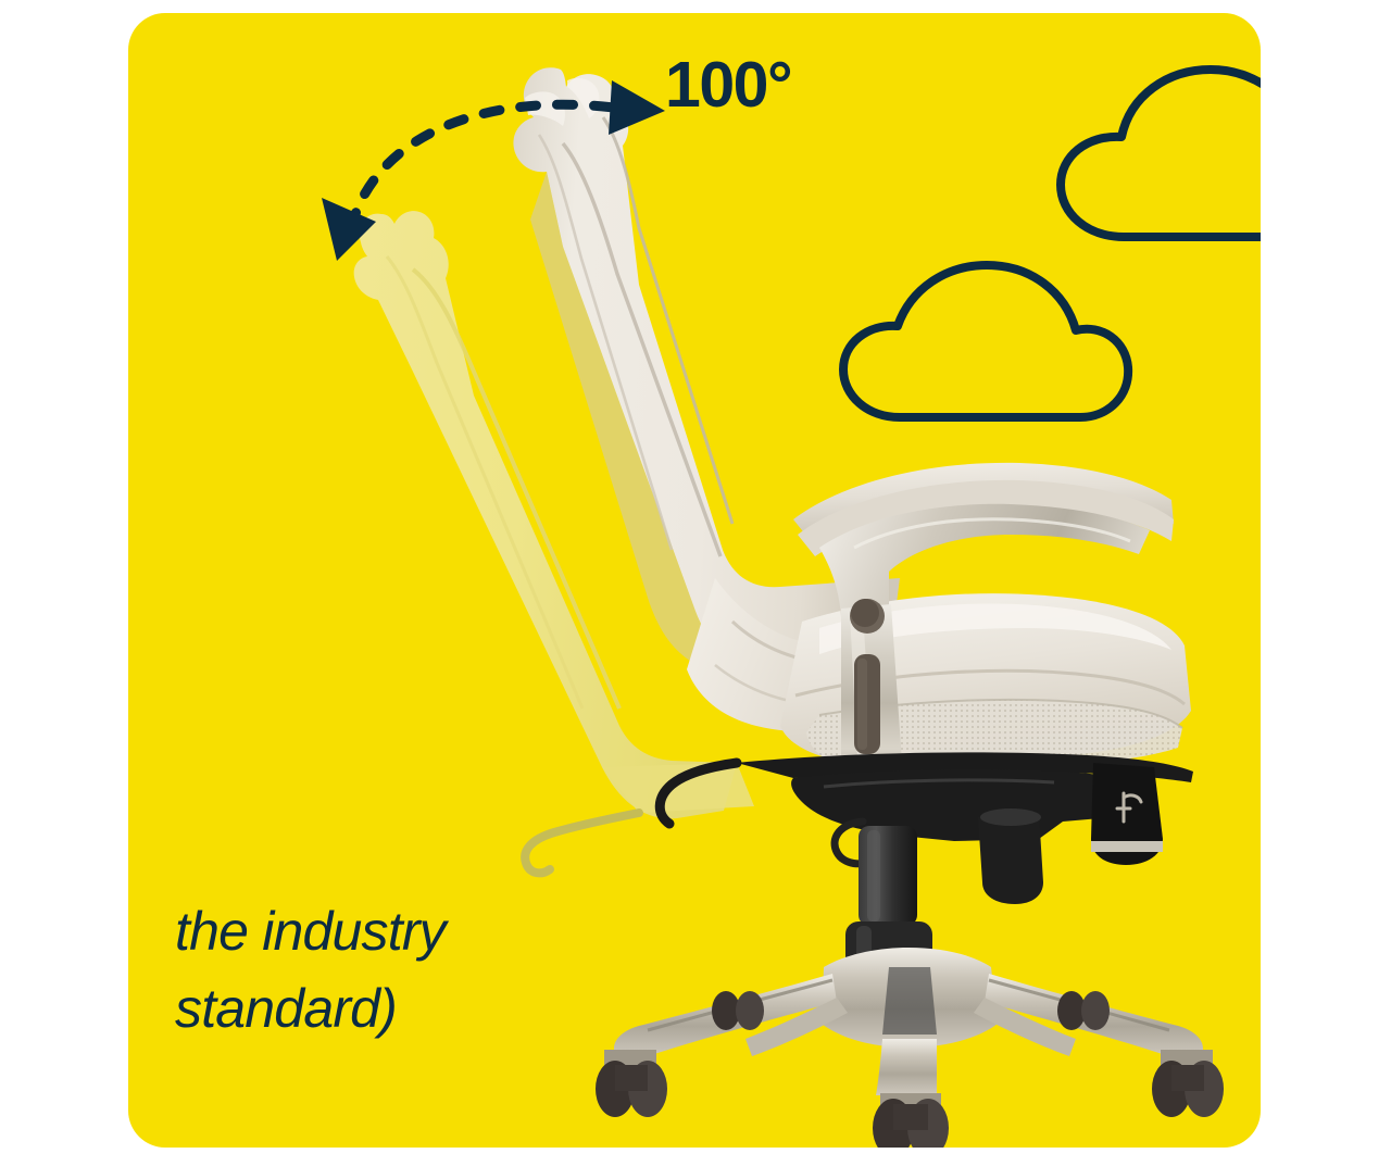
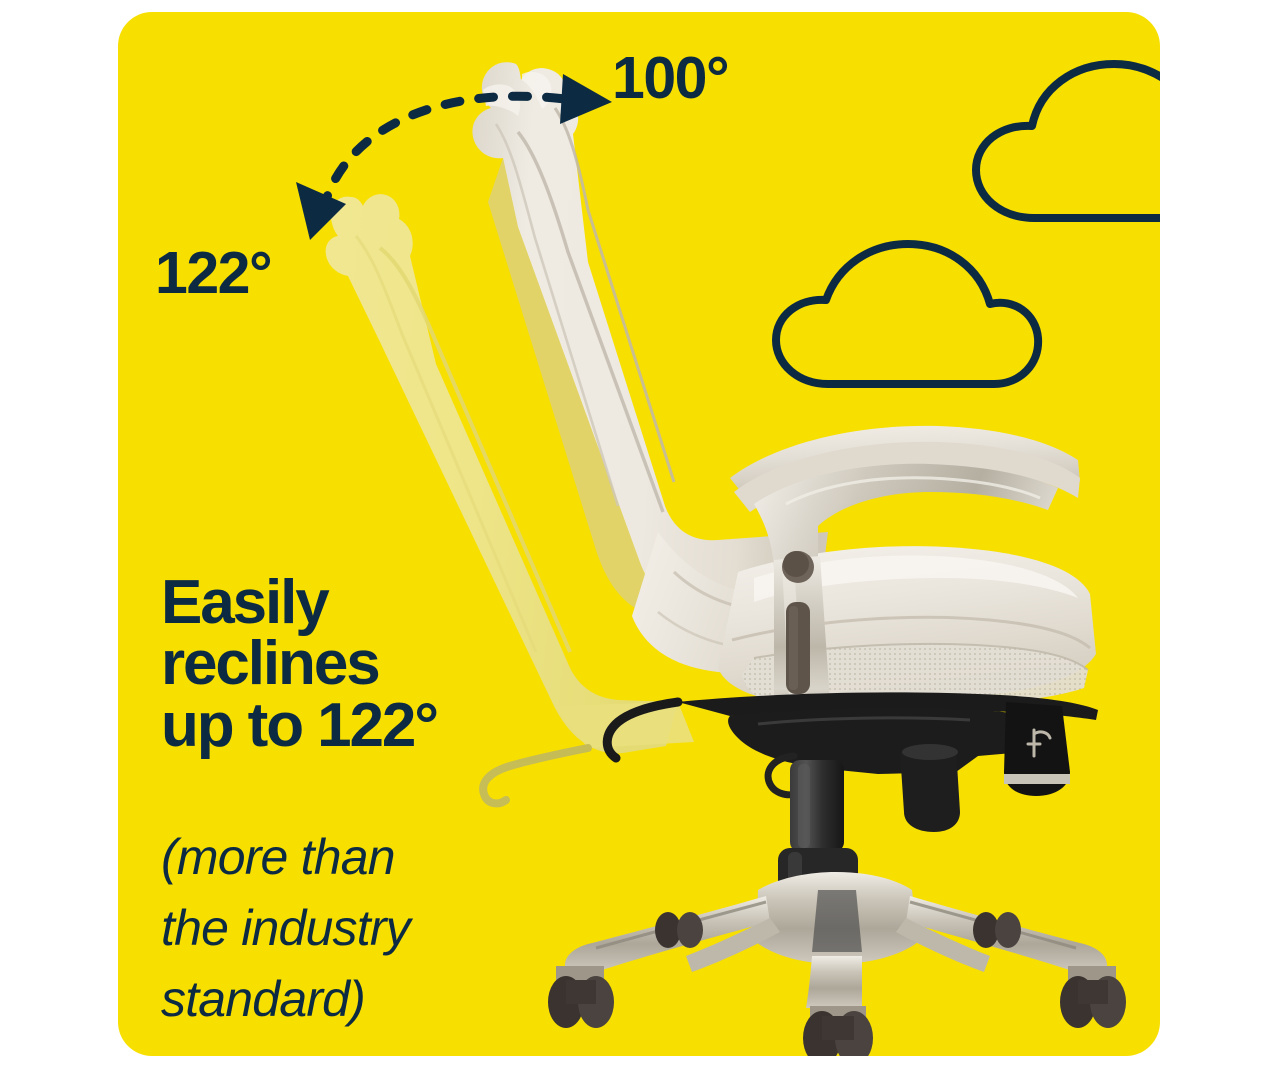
  100°
+ 122°
+ Easily
+ reclines
+ up to 122°
+ (more than
  the industry
  standard)
